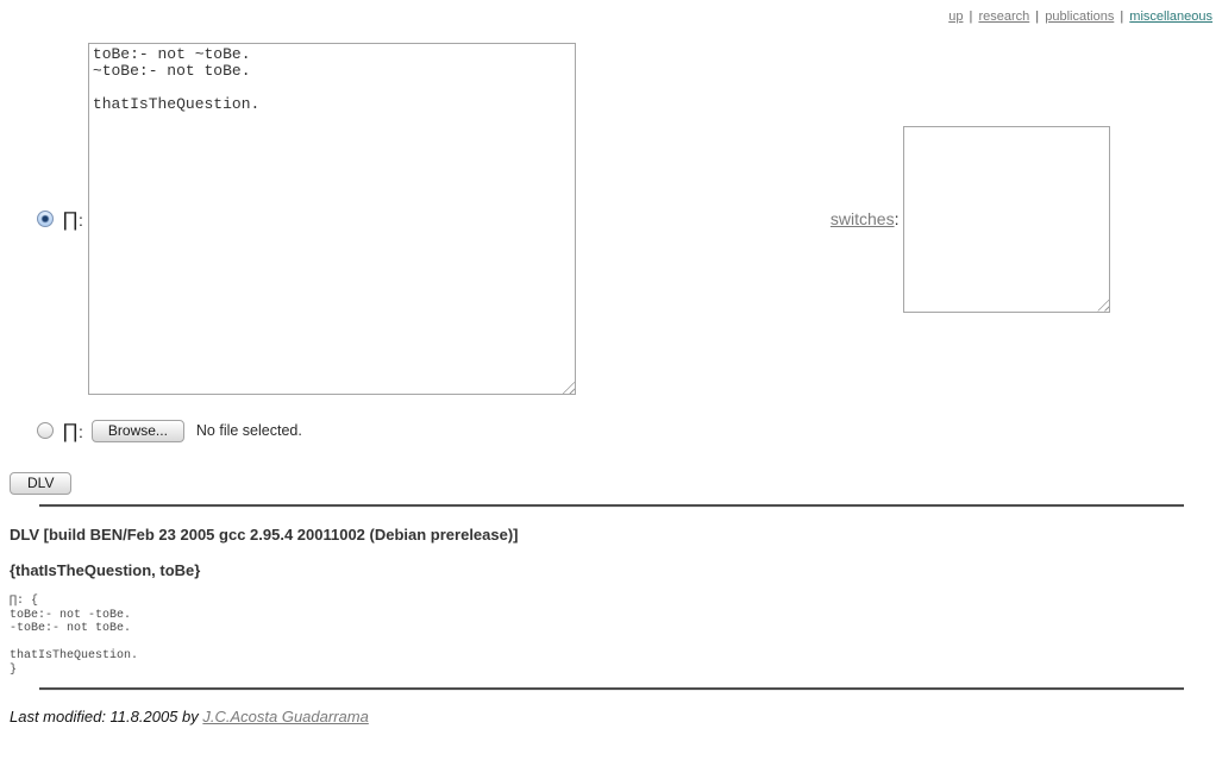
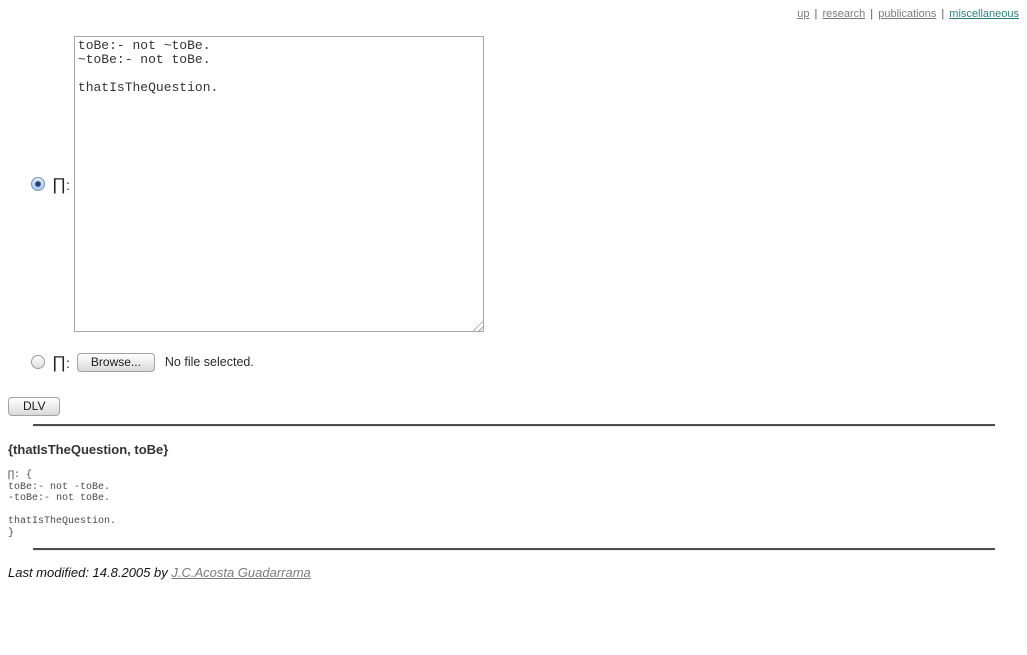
  up | research | publications | miscellaneous
  ∏:
  toBe:- not ~toBe.
  ~toBe:- not toBe.
  thatIsTheQuestion.
- switches:
  ∏:
  Browse...
  No file selected.
  DLV
- DLV [build BEN/Feb 23 2005 gcc 2.95.4 20011002 (Debian prerelease)]
  {thatIsTheQuestion, toBe}
  ∏: {
  toBe:- not -toBe.
  -toBe:- not toBe.
  thatIsTheQuestion.
  }
- Last modified: 11.8.2005 by J.C.Acosta Guadarrama
+ Last modified: 14.8.2005 by J.C.Acosta Guadarrama
